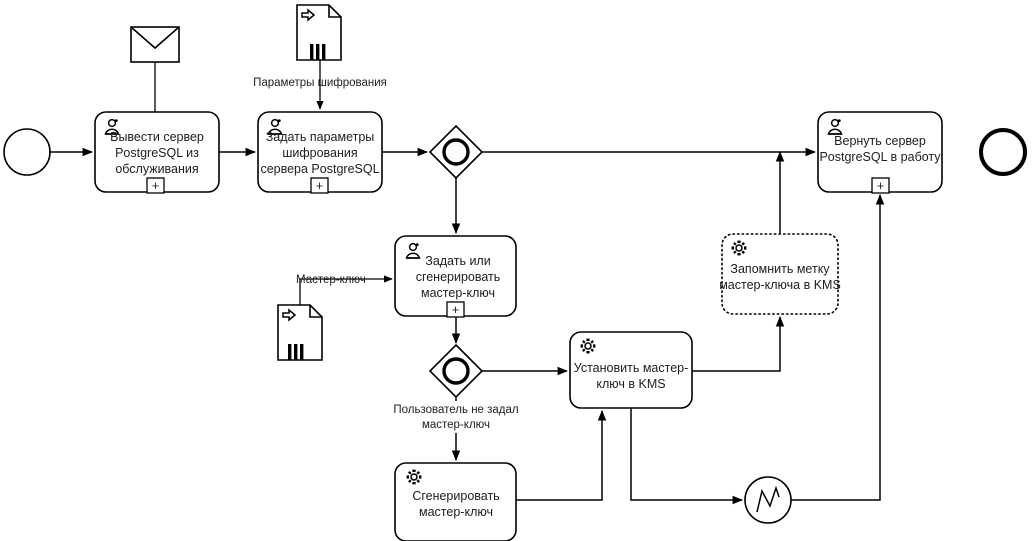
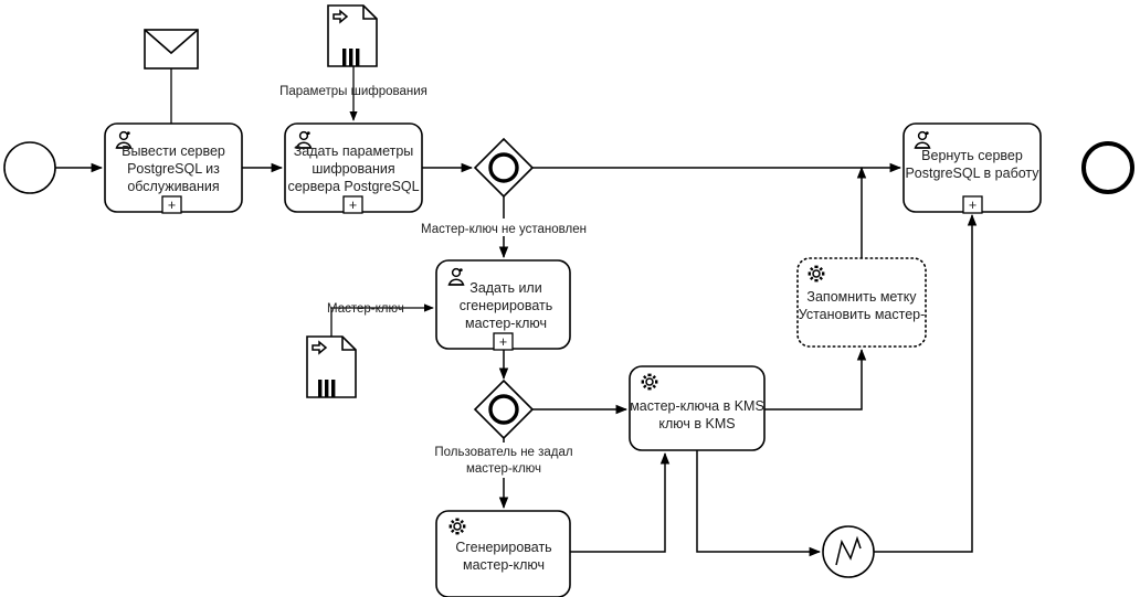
  Вывести сервер
  PostgreSQL из
  обслуживания
  +
  Задать параметры
  шифрования
  сервера PostgreSQL
  +
  Задать или
  сгенерировать
  мастер-ключ
  +
  Сгенерировать
  мастер-ключ
- Установить мастер-
+ мастер-ключа в KMS
  ключ в KMS
  Запомнить метку
- мастер-ключа в KMS
+ Установить мастер-
  Вернуть сервер
  PostgreSQL в работу
  +
  Параметры шифрования
  Мастер-ключ
+ Мастер-ключ не установлен
  Пользователь не задал
  мастер-ключ
